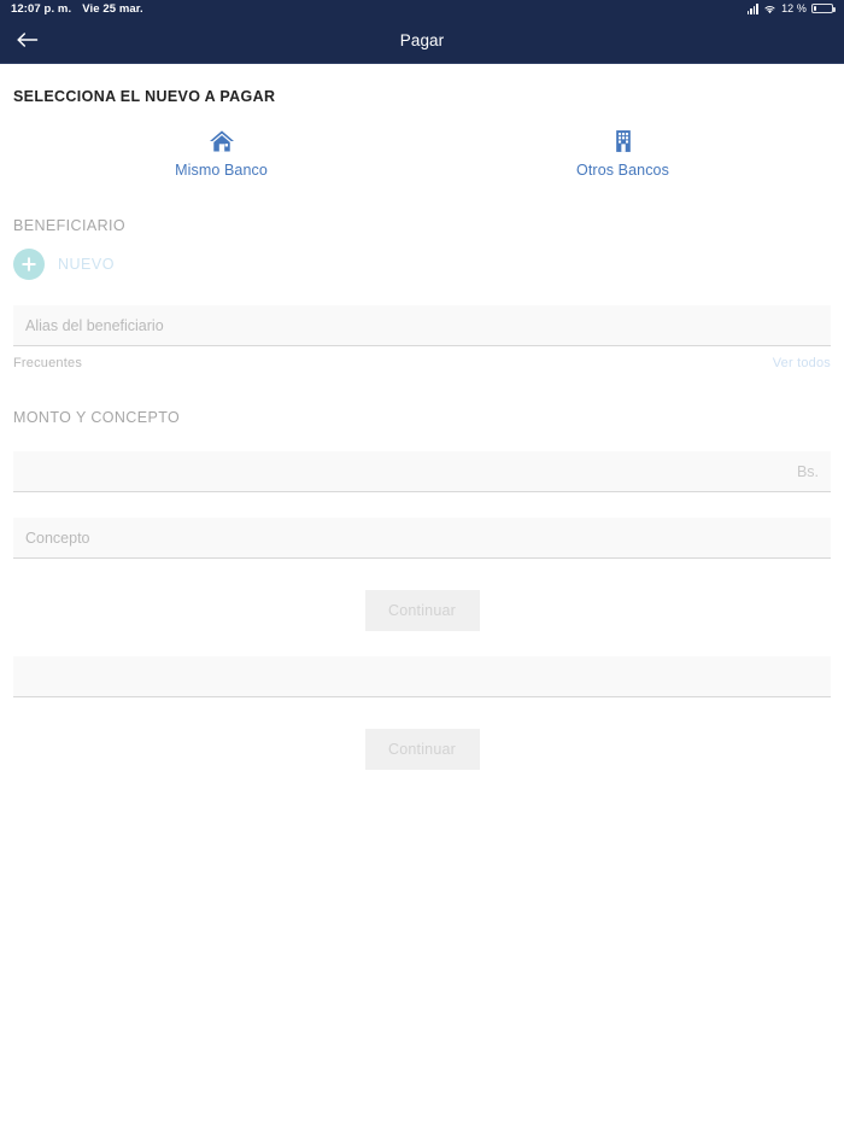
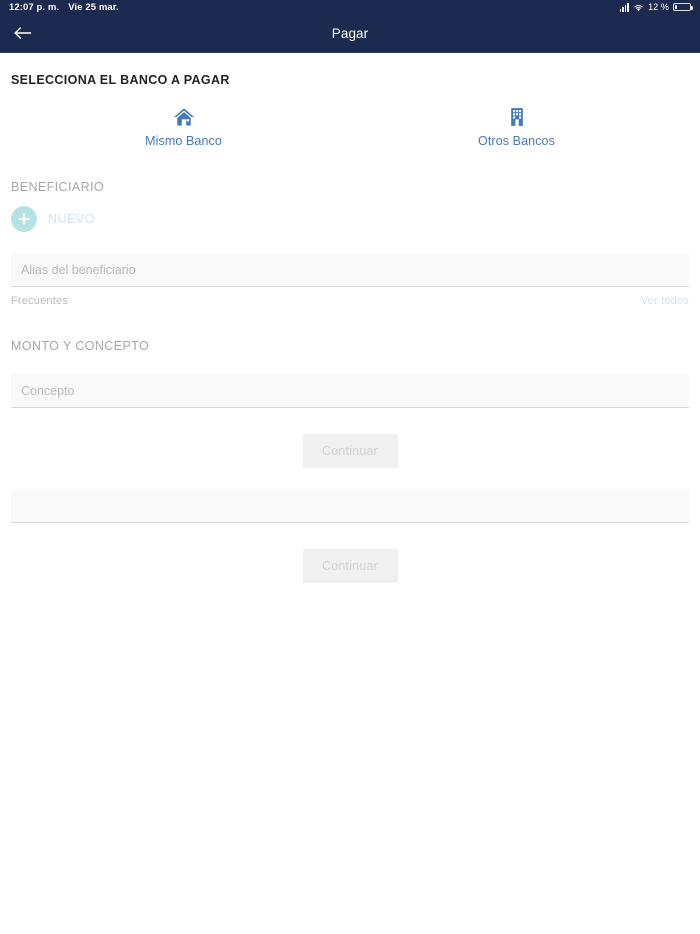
  12:07 p. m.
  Vie 25 mar.
  12 %
  Pagar
- SELECCIONA EL NUEVO A PAGAR
+ SELECCIONA EL BANCO A PAGAR
  Mismo Banco
  Otros Bancos
  BENEFICIARIO
  NUEVO
  Alias del beneficiario
  Frecuentes
  Ver todos
  MONTO Y CONCEPTO
- Bs.
  Concepto
  Continuar
  Continuar
